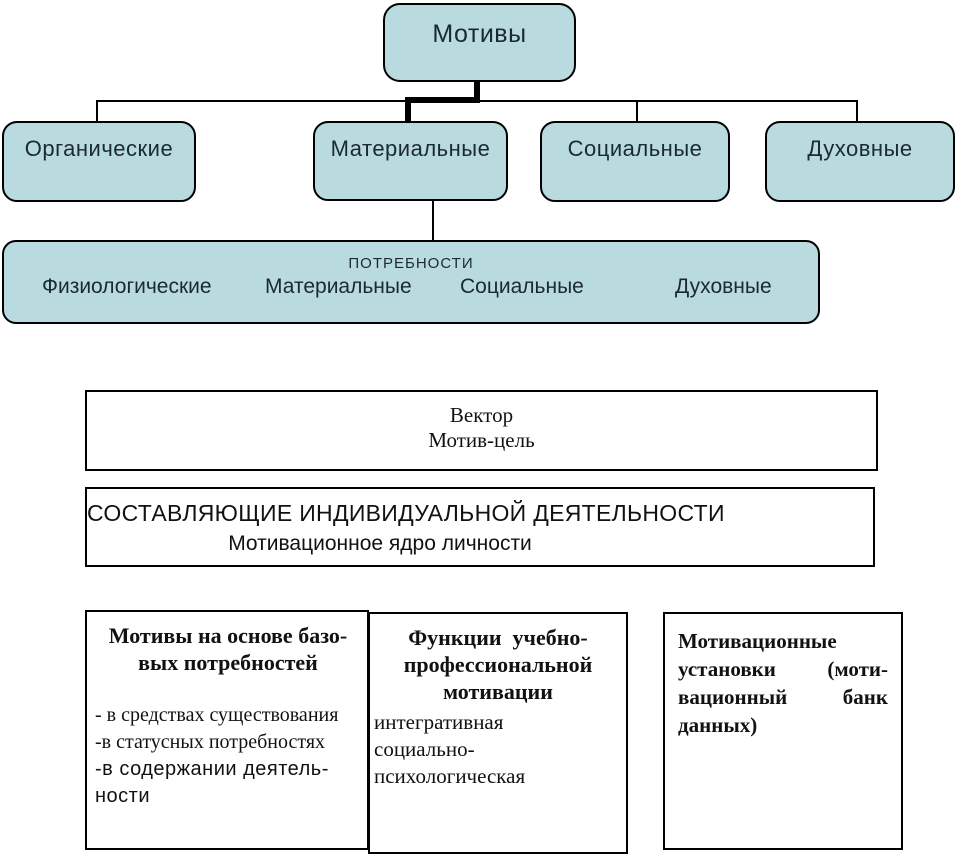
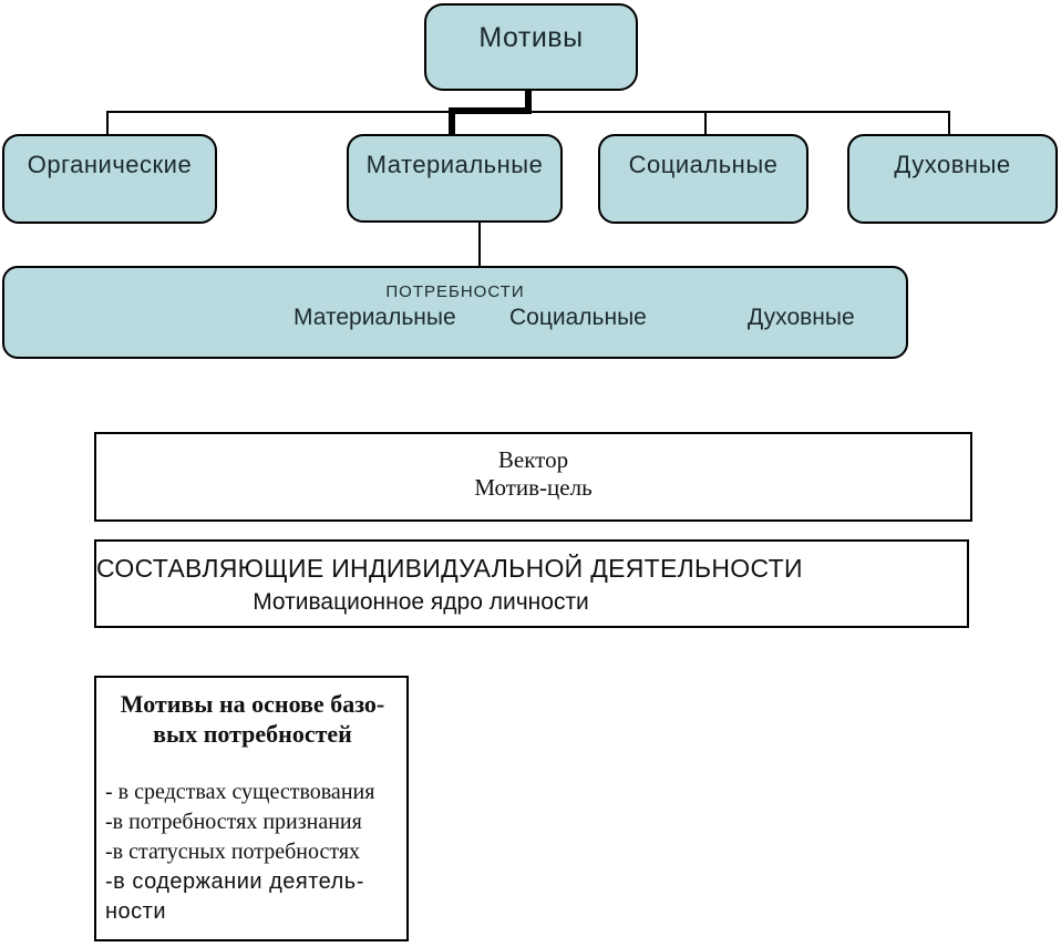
  Мотивы
  Органические
  Материальные
  Социальные
  Духовные
  ПОТРЕБНОСТИ
- Физиологические
  Материальные
  Социальные
  Духовные
  Вектор
  Мотив-цель
  СОСТАВЛЯЮЩИЕ ИНДИВИДУАЛЬНОЙ ДЕЯТЕЛЬНОСТИ
  Мотивационное ядро личности
  Мотивы на основе базо-
  вых потребностей
  - в средствах существования
+ -в потребностях признания
  -в статусных потребностях
  -в содержании деятель-
  ности
- Функции учебно-
- профессиональной
- мотивации
- интегративная
- социально-
- психологическая
- Мотивационные установки (моти-вационный банк данных)
